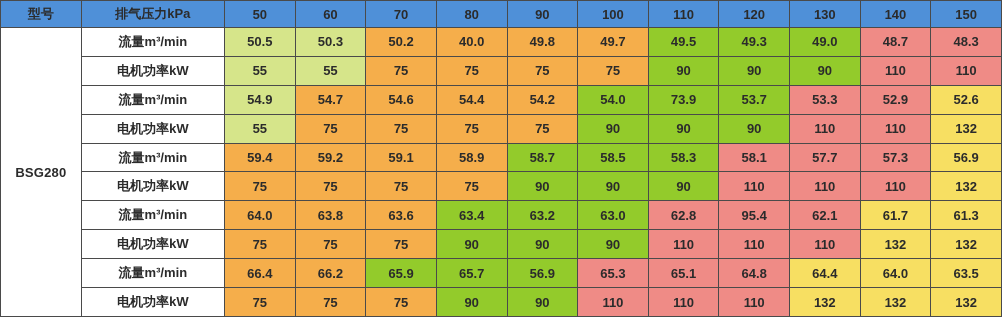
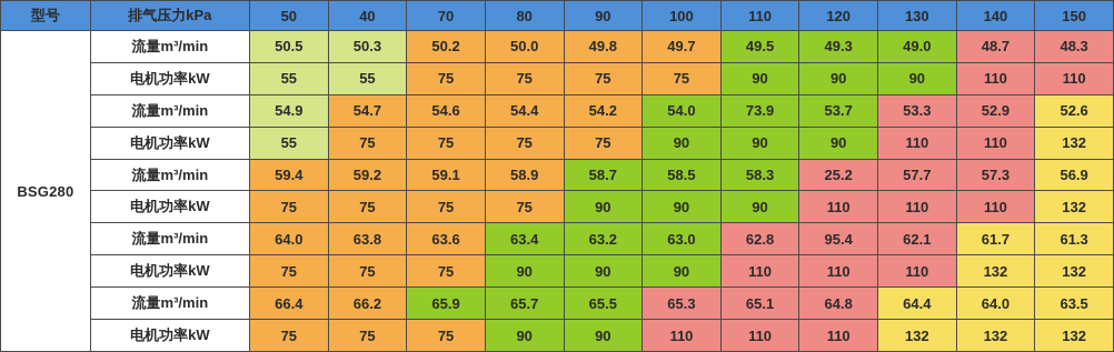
- 型号	排气压力kPa	50	60	70	80	90	100	110	120	130	140	150
+ 型号	排气压力kPa	50	40	70	80	90	100	110	120	130	140	150
- BSG280	流量m³/min	50.5	50.3	50.2	40.0	49.8	49.7	49.5	49.3	49.0	48.7	48.3
+ BSG280	流量m³/min	50.5	50.3	50.2	50.0	49.8	49.7	49.5	49.3	49.0	48.7	48.3
  电机功率kW	55	55	75	75	75	75	90	90	90	110	110
  流量m³/min	54.9	54.7	54.6	54.4	54.2	54.0	73.9	53.7	53.3	52.9	52.6
  电机功率kW	55	75	75	75	75	90	90	90	110	110	132
- 流量m³/min	59.4	59.2	59.1	58.9	58.7	58.5	58.3	58.1	57.7	57.3	56.9
+ 流量m³/min	59.4	59.2	59.1	58.9	58.7	58.5	58.3	25.2	57.7	57.3	56.9
  电机功率kW	75	75	75	75	90	90	90	110	110	110	132
  流量m³/min	64.0	63.8	63.6	63.4	63.2	63.0	62.8	95.4	62.1	61.7	61.3
  电机功率kW	75	75	75	90	90	90	110	110	110	132	132
- 流量m³/min	66.4	66.2	65.9	65.7	56.9	65.3	65.1	64.8	64.4	64.0	63.5
+ 流量m³/min	66.4	66.2	65.9	65.7	65.5	65.3	65.1	64.8	64.4	64.0	63.5
  电机功率kW	75	75	75	90	90	110	110	110	132	132	132
